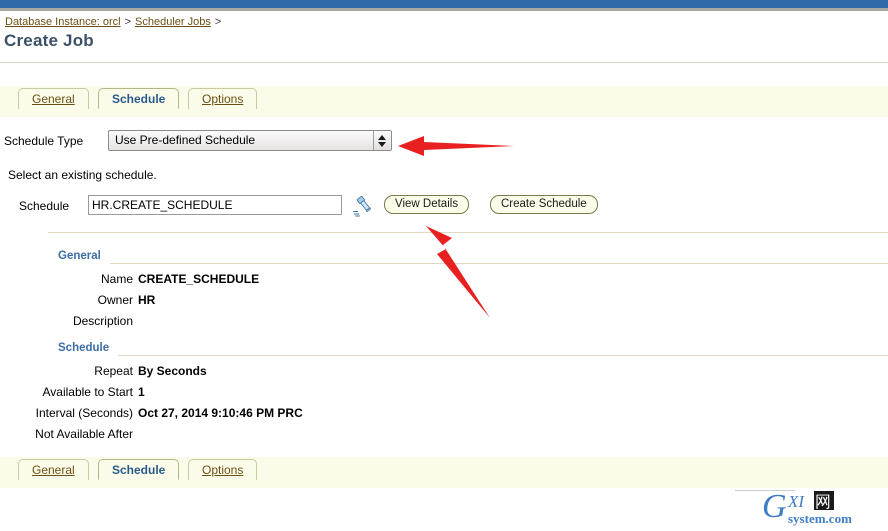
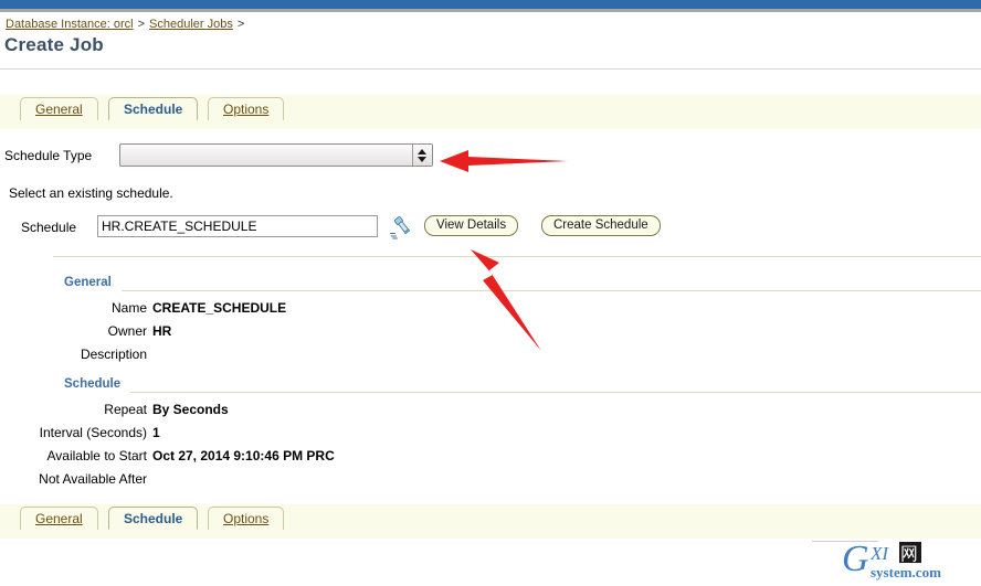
  Database Instance: orcl > Scheduler Jobs >
  Create Job
  General
  Schedule
  Options
  Schedule Type
- Use Pre-defined Schedule
  Select an existing schedule.
  Schedule
  HR.CREATE_SCHEDULE
  View Details
  Create Schedule
  General
  Name
  CREATE_SCHEDULE
  Owner
  HR
  Description
  Schedule
  Repeat
  By Seconds
- Available to Start
+ Interval (Seconds)
  1
- Interval (Seconds)
+ Available to Start
  Oct 27, 2014 9:10:46 PM PRC
  Not Available After
  General
  Schedule
  Options
  G
  XI
  网
  system.com
